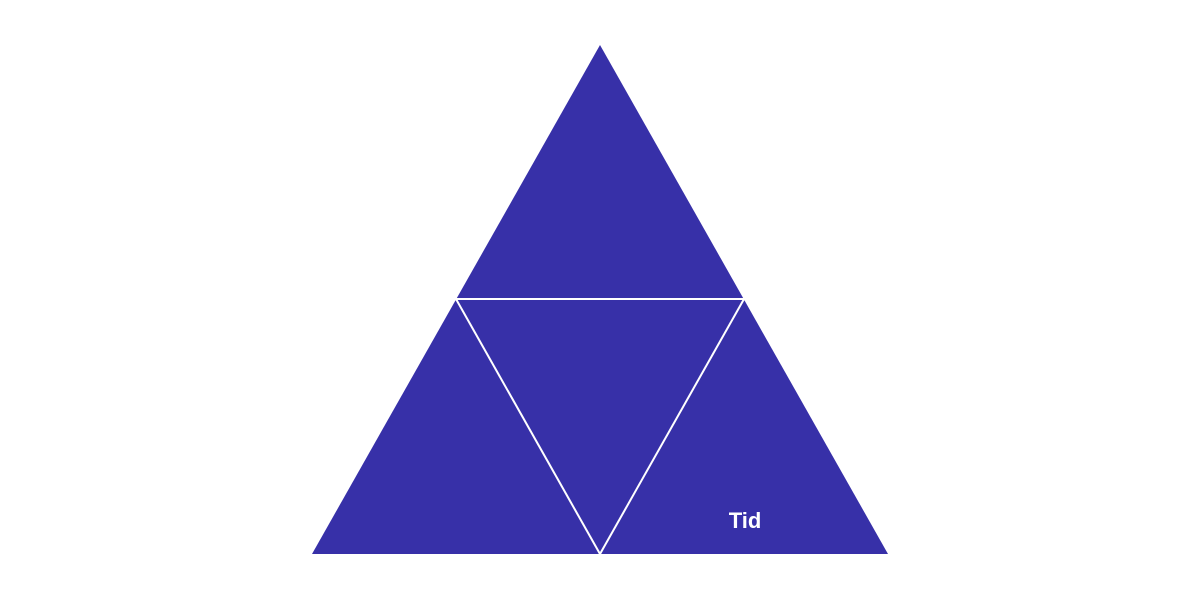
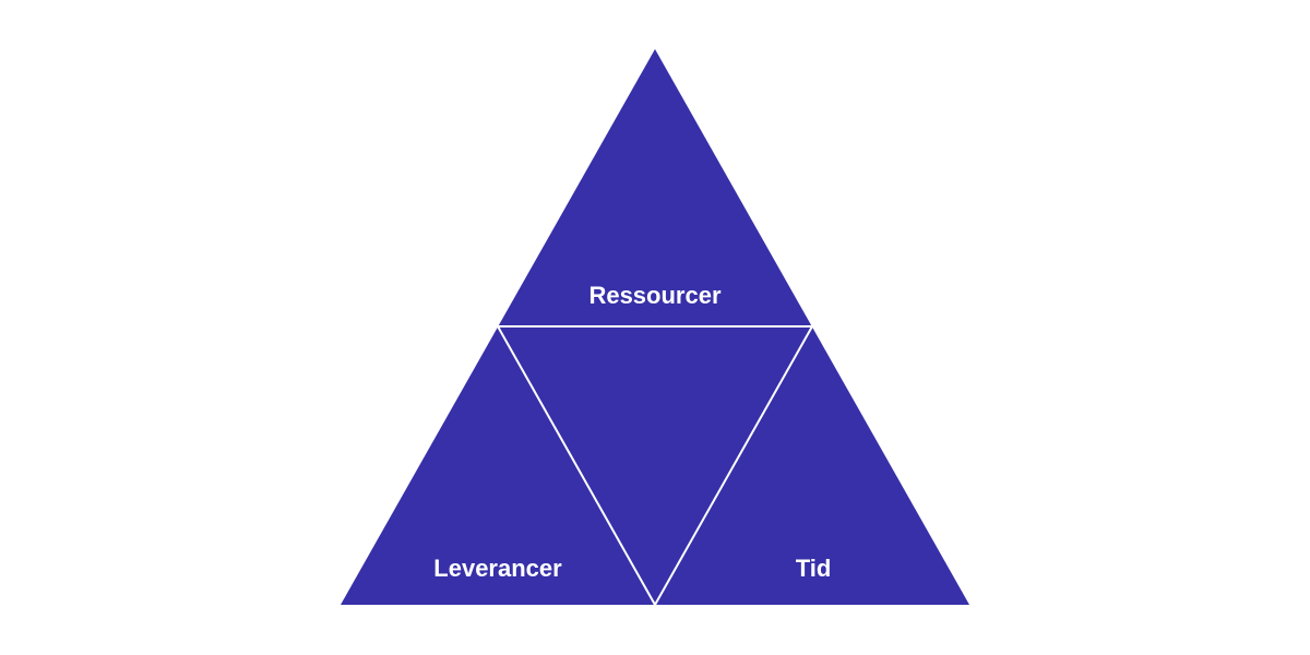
+ Ressourcer
+ Leverancer
  Tid
